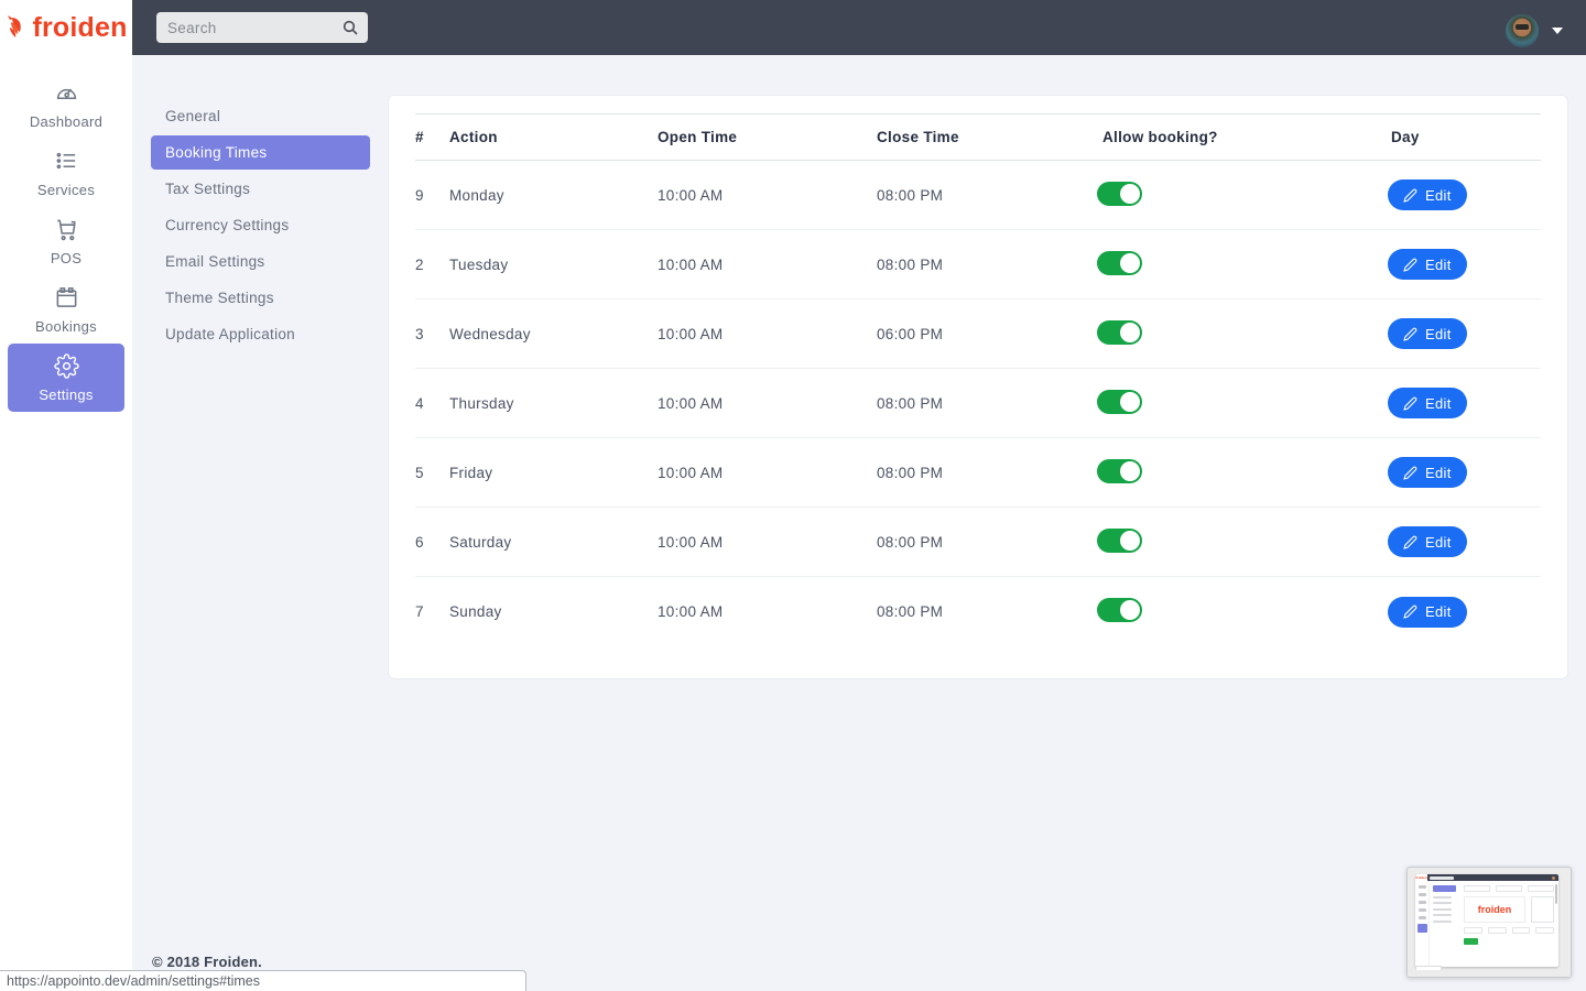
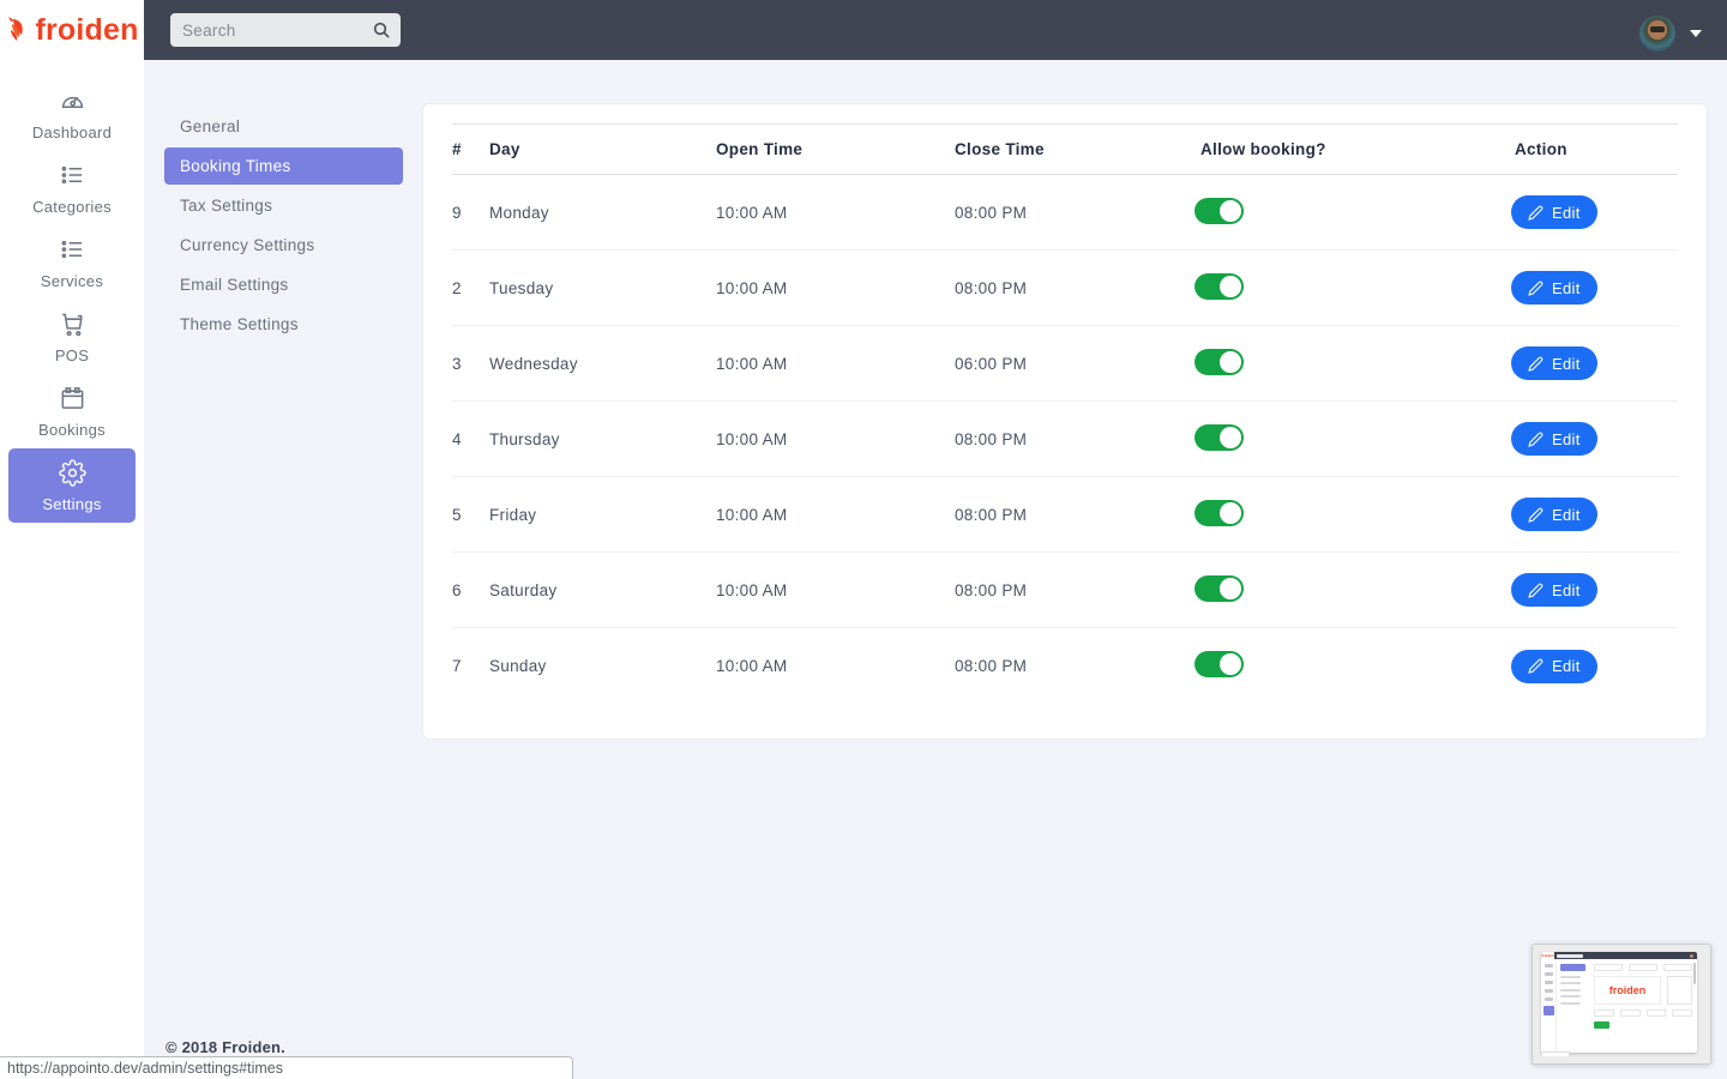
  froiden
  Search
  Dashboard
+ Categories
  Services
  POS
  Bookings
  Settings
  General
  Booking Times
  Tax Settings
  Currency Settings
  Email Settings
  Theme Settings
- Update Application
  #
- Action
+ Day
  Open Time
  Close Time
  Allow booking?
- Day
+ Action
  9
  Monday
  10:00 AM
  08:00 PM
  Edit
  2
  Tuesday
  10:00 AM
  08:00 PM
  Edit
  3
  Wednesday
  10:00 AM
  06:00 PM
  Edit
  4
  Thursday
  10:00 AM
  08:00 PM
  Edit
  5
  Friday
  10:00 AM
  08:00 PM
  Edit
  6
  Saturday
  10:00 AM
  08:00 PM
  Edit
  7
  Sunday
  10:00 AM
  08:00 PM
  Edit
  © 2018 Froiden.
  https://appointo.dev/admin/settings#times
  froiden
